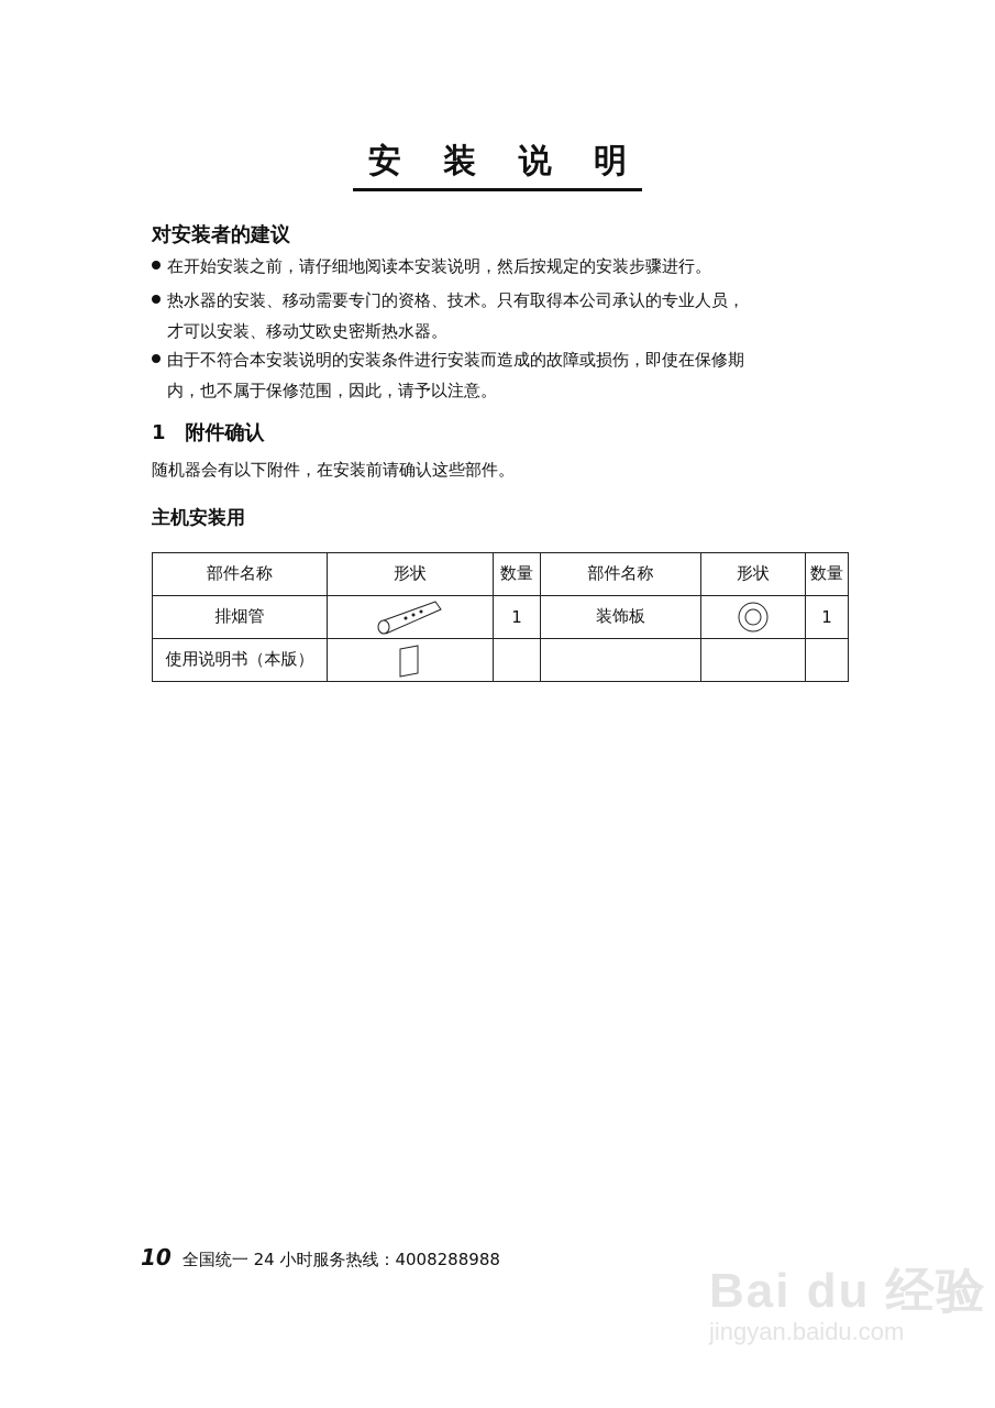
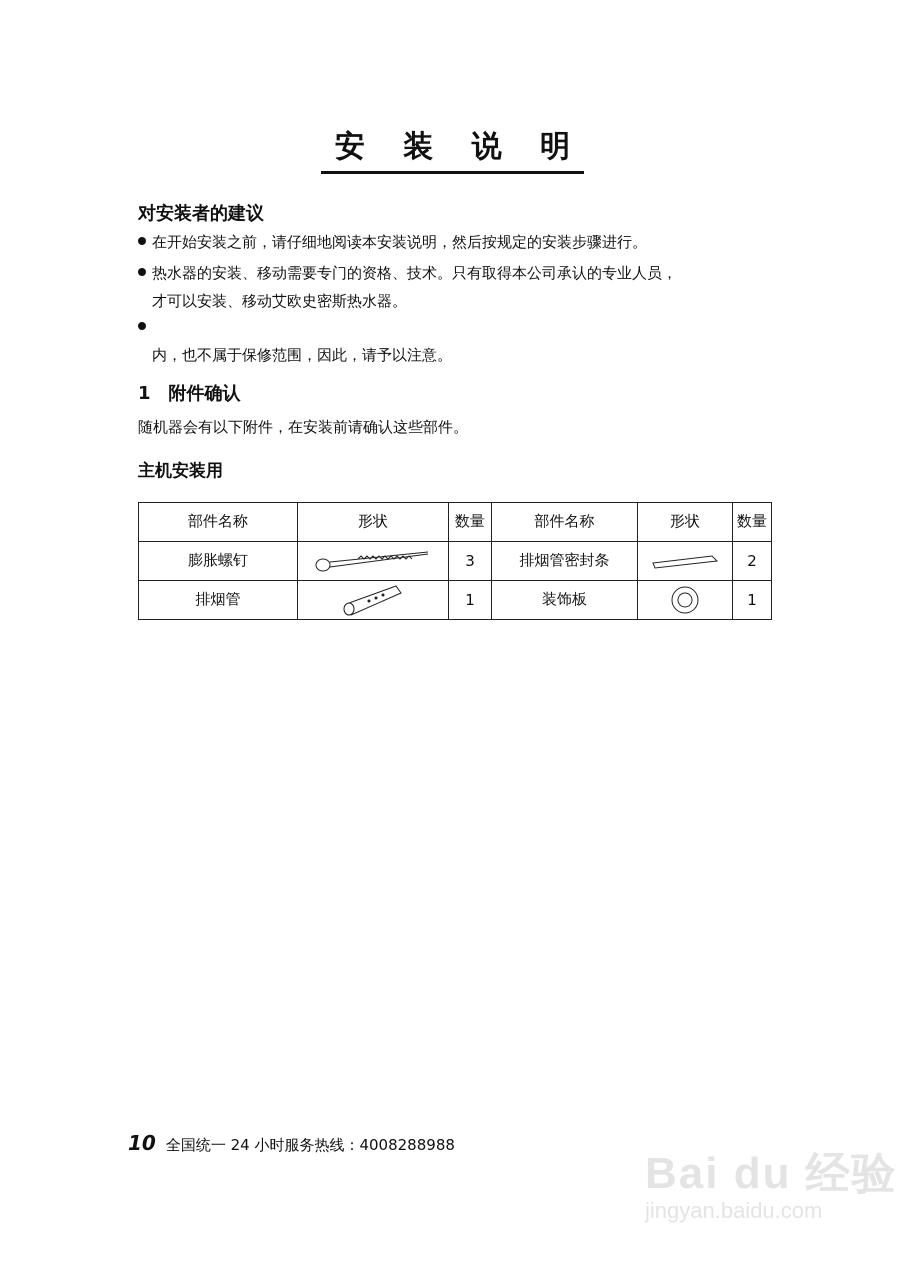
  安 装 说 明
  对安装者的建议
  在开始安装之前，请仔细地阅读本安装说明，然后按规定的安装步骤进行。
  热水器的安装、移动需要专门的资格、技术。只有取得本公司承认的专业人员，
  才可以安装、移动艾欧史密斯热水器。
- 由于不符合本安装说明的安装条件进行安装而造成的故障或损伤，即使在保修期
  内，也不属于保修范围，因此，请予以注意。
  1 附件确认
  随机器会有以下附件，在安装前请确认这些部件。
  主机安装用
  部件名称	形状	数量	部件名称	形状	数量
+ 膨胀螺钉		3	排烟管密封条		2
  排烟管		1	装饰板		1
- 使用说明书（本版）
  10 全国统一 24 小时服务热线：4008288988
  Bai du 经验
  jingyan.baidu.com
